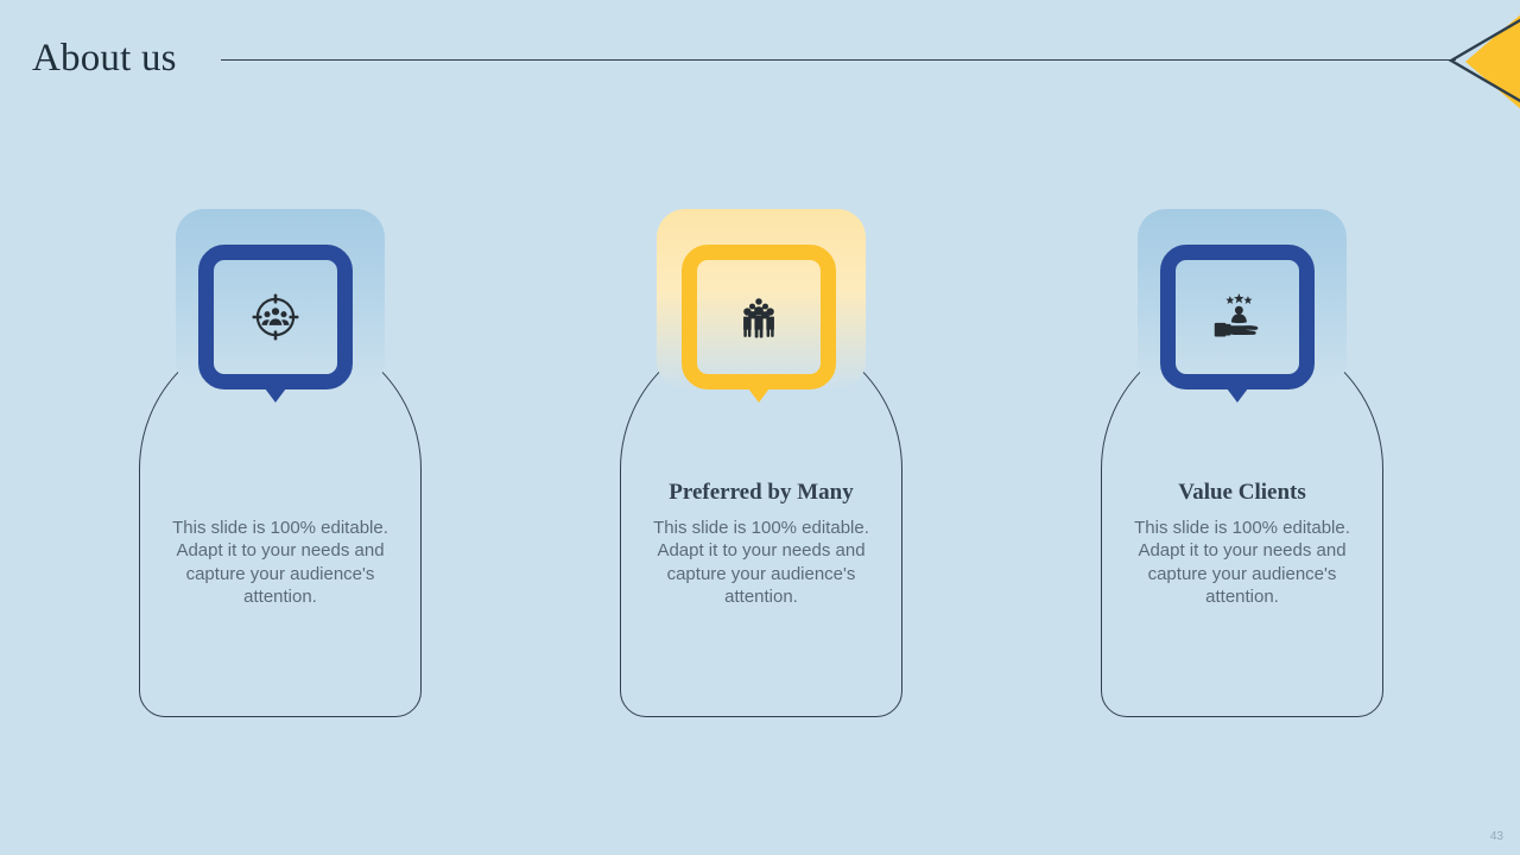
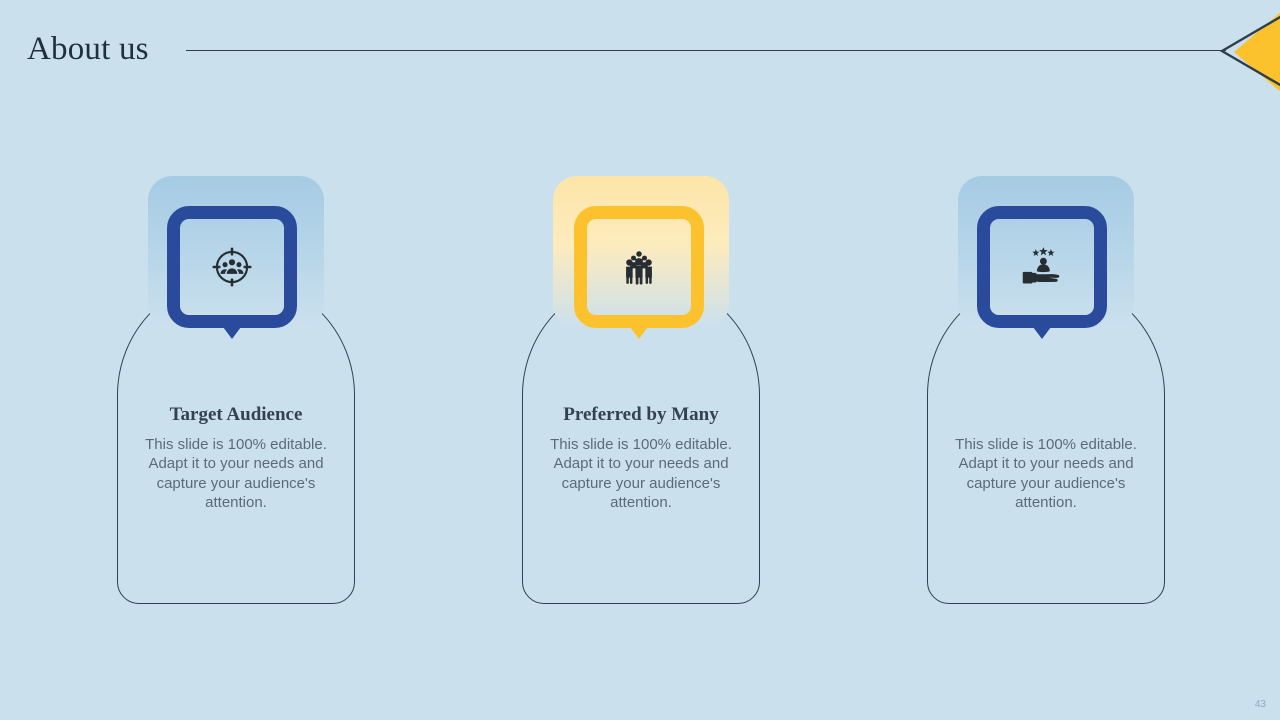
  About us
+ Target Audience
  This slide is 100% editable. Adapt it to your needs and capture your audience's attention.
  Preferred by Many
  This slide is 100% editable. Adapt it to your needs and capture your audience's attention.
- Value Clients
  This slide is 100% editable. Adapt it to your needs and capture your audience's attention.
  43
